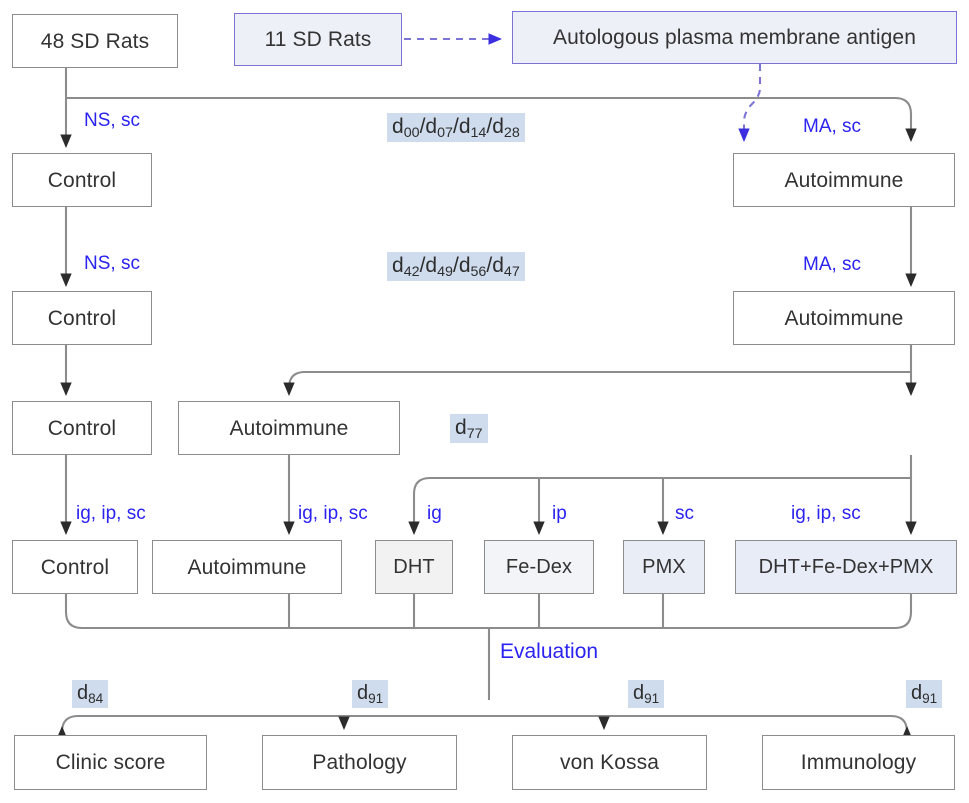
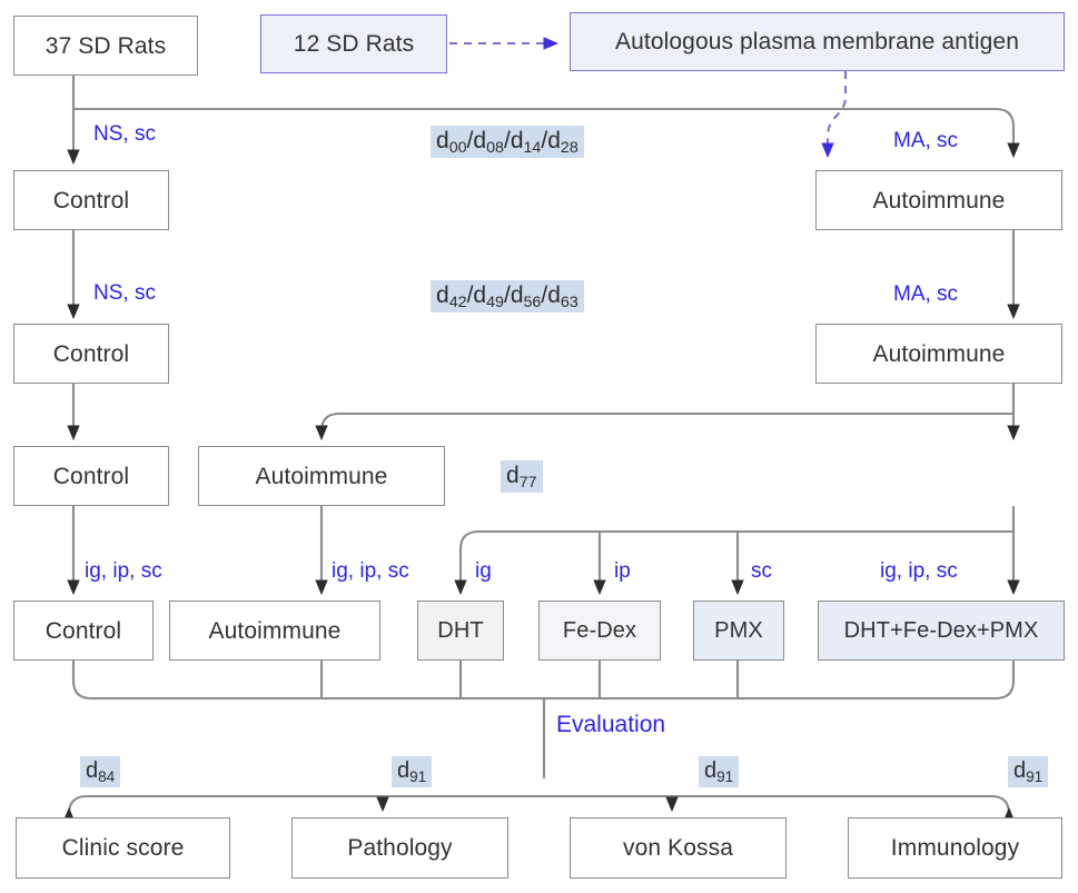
- 48 SD Rats
+ 37 SD Rats
- 11 SD Rats
+ 12 SD Rats
  Autologous plasma membrane antigen
  Control
  Autoimmune
  Control
  Autoimmune
  Control
  Autoimmune
  Control
  Autoimmune
  DHT
  Fe-Dex
  PMX
  DHT+Fe-Dex+PMX
  Clinic score
  Pathology
  von Kossa
  Immunology
  NS, sc
  NS, sc
  MA, sc
  MA, sc
  ig, ip, sc
  ig, ip, sc
  ig
  ip
  sc
  ig, ip, sc
  Evaluation
- d00/d07/d14/d28
+ d00/d08/d14/d28
- d42/d49/d56/d47
+ d42/d49/d56/d63
  d77
  d84
  d91
  d91
  d91
